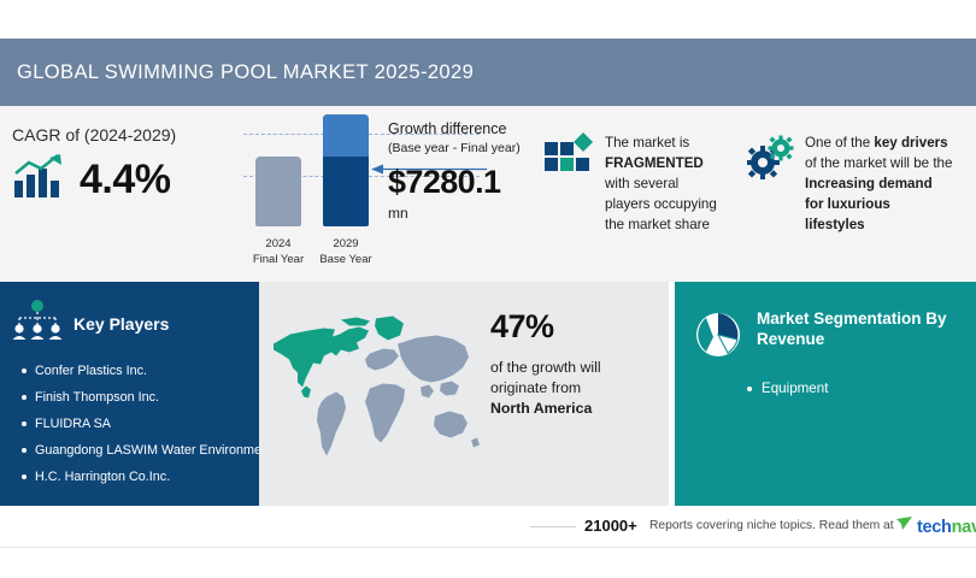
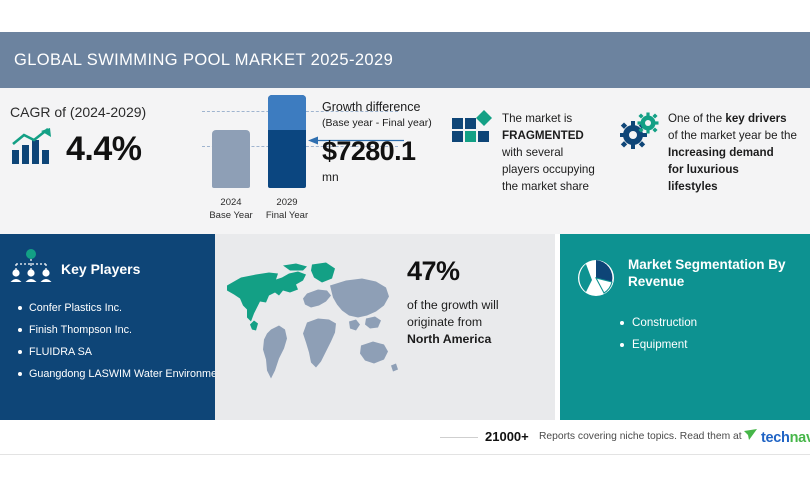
  GLOBAL SWIMMING POOL MARKET 2025-2029
  CAGR of (2024-2029)
  4.4%
  2024
- Final Year
+ Base Year
  2029
- Base Year
+ Final Year
  Growth difference
  (Base year - Final year)
  $7280.1
  mn
  The market is
  FRAGMENTED
  with several
  players occupying
  the market share
  One of the key drivers
- of the market will be the
+ of the market year be the
  Increasing demand
  for luxurious
  lifestyles
  Key Players
  Confer Plastics Inc.
  Finish Thompson Inc.
  FLUIDRA SA
  Guangdong LASWIM Water Environm
- H.C. Harrington Co.Inc.
  47%
  of the growth will
  originate from
  North America
  Market Segmentation By Revenue
+ Construction
  Equipment
  21000+
  Reports covering niche topics. Read them at
